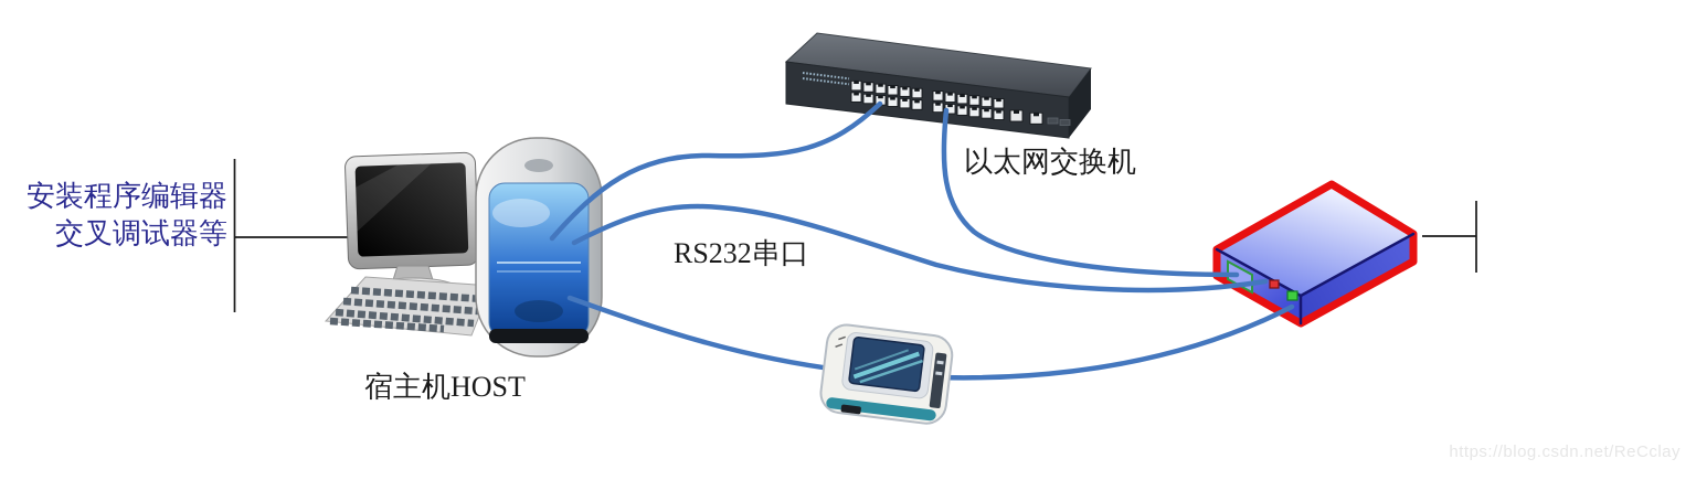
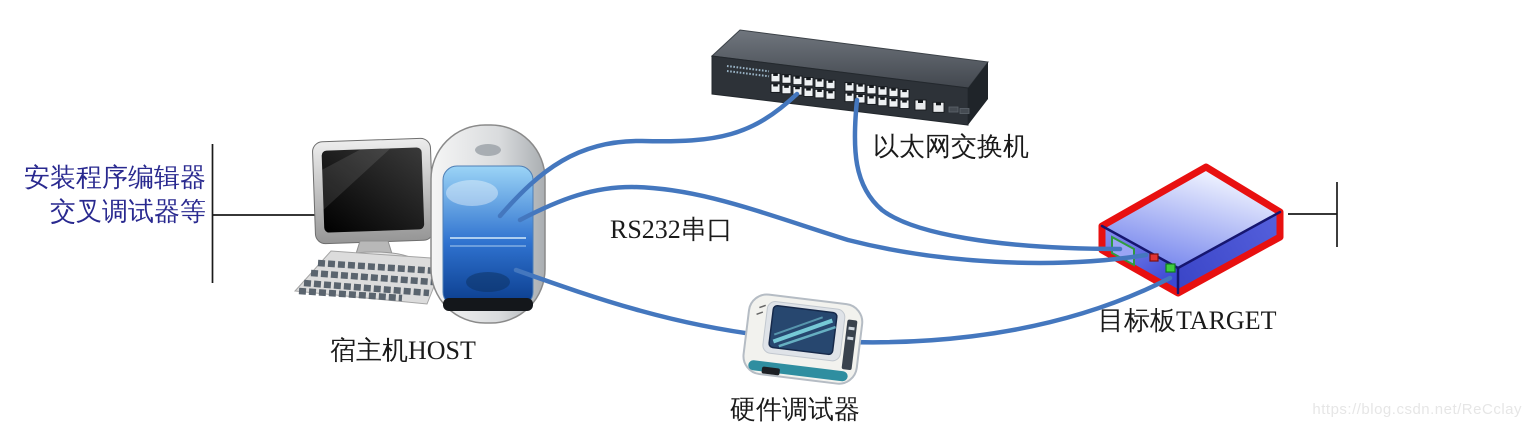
  安装程序编辑器
  交叉调试器等
  宿主机HOST
  以太网交换机
  RS232串口
+ 硬件调试器
+ 目标板TARGET
  https://blog.csdn.net/ReCclay
